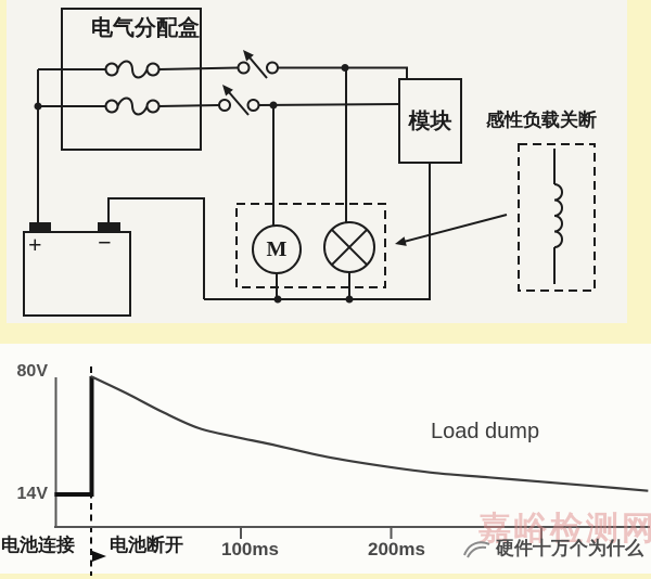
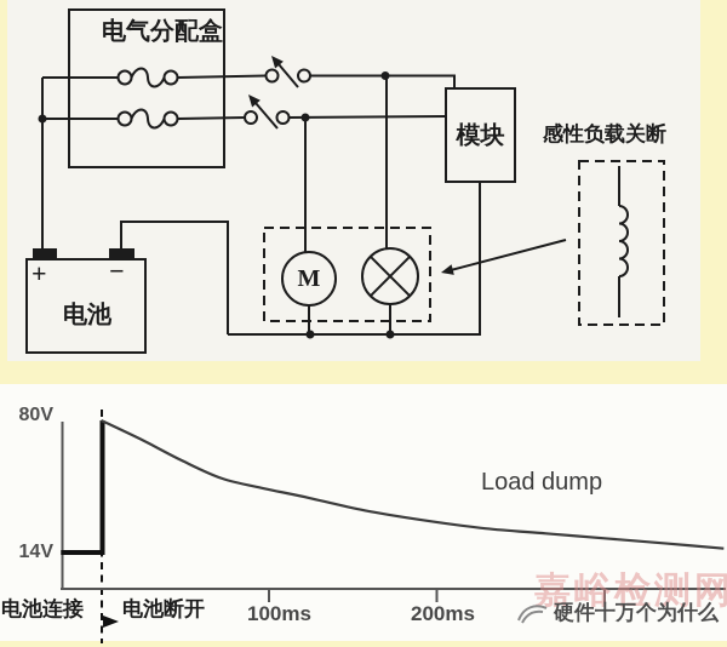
  电气分配盒
  模块
  感性负载关断
+ 电池
  +
  −
  M
  80V
  14V
  100ms
  200ms
  Load dump
  电池连接
  电池断开
  嘉峪检测网
  硬件十万个为什么
